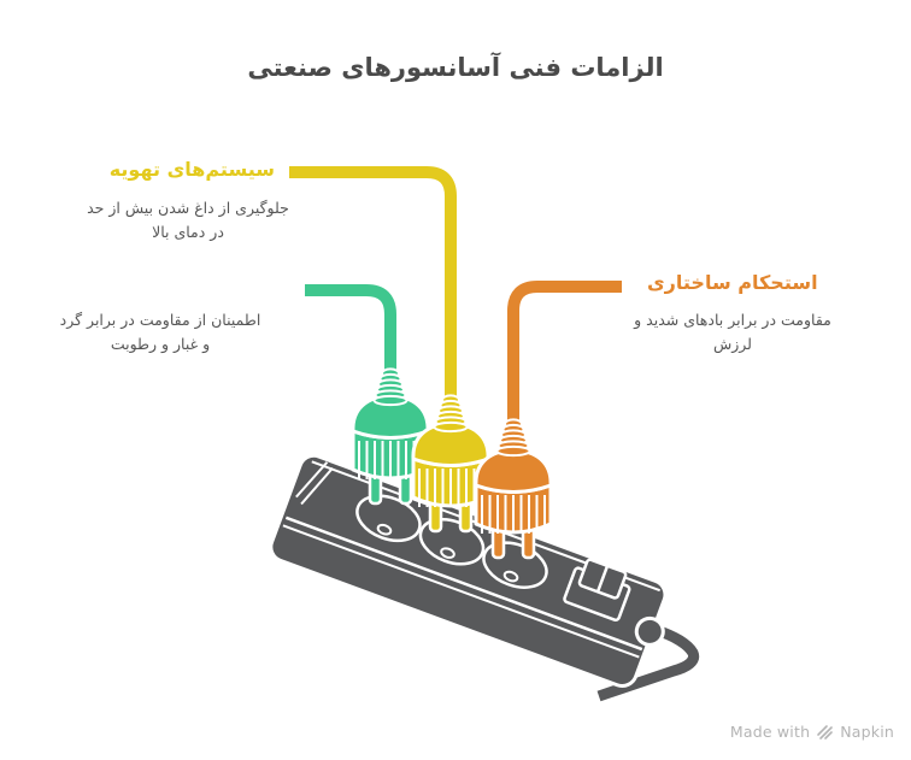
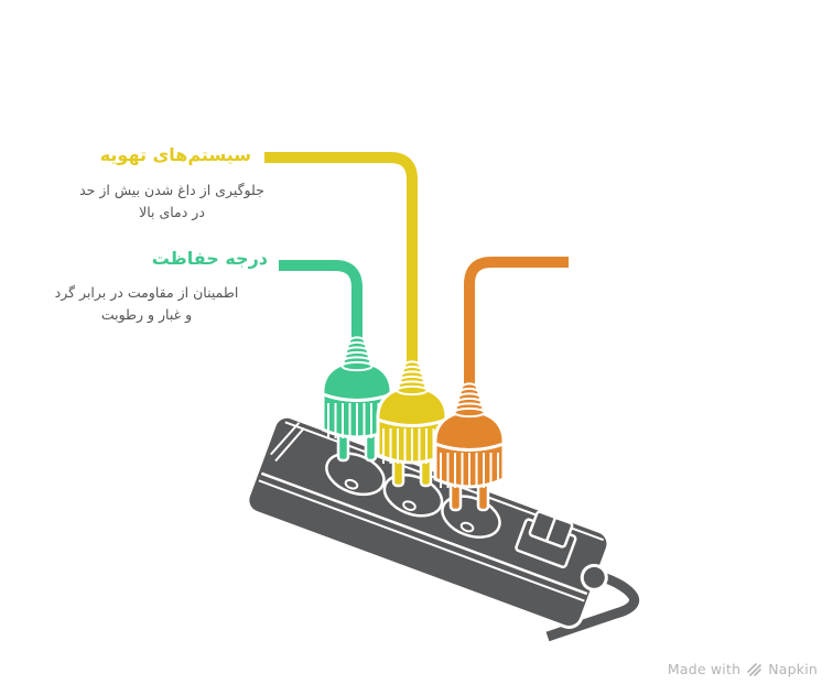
- الزامات فنی آسانسورهای صنعتی
  سیستم‌های تهویه
  جلوگیری از داغ شدن بیش از حد
  در دمای بالا
+ درجه حفاظت
  اطمینان از مقاومت در برابر گرد
  و غبار و رطوبت
- استحکام ساختاری
- مقاومت در برابر بادهای شدید و
- لرزش
  Made with
  Napkin
